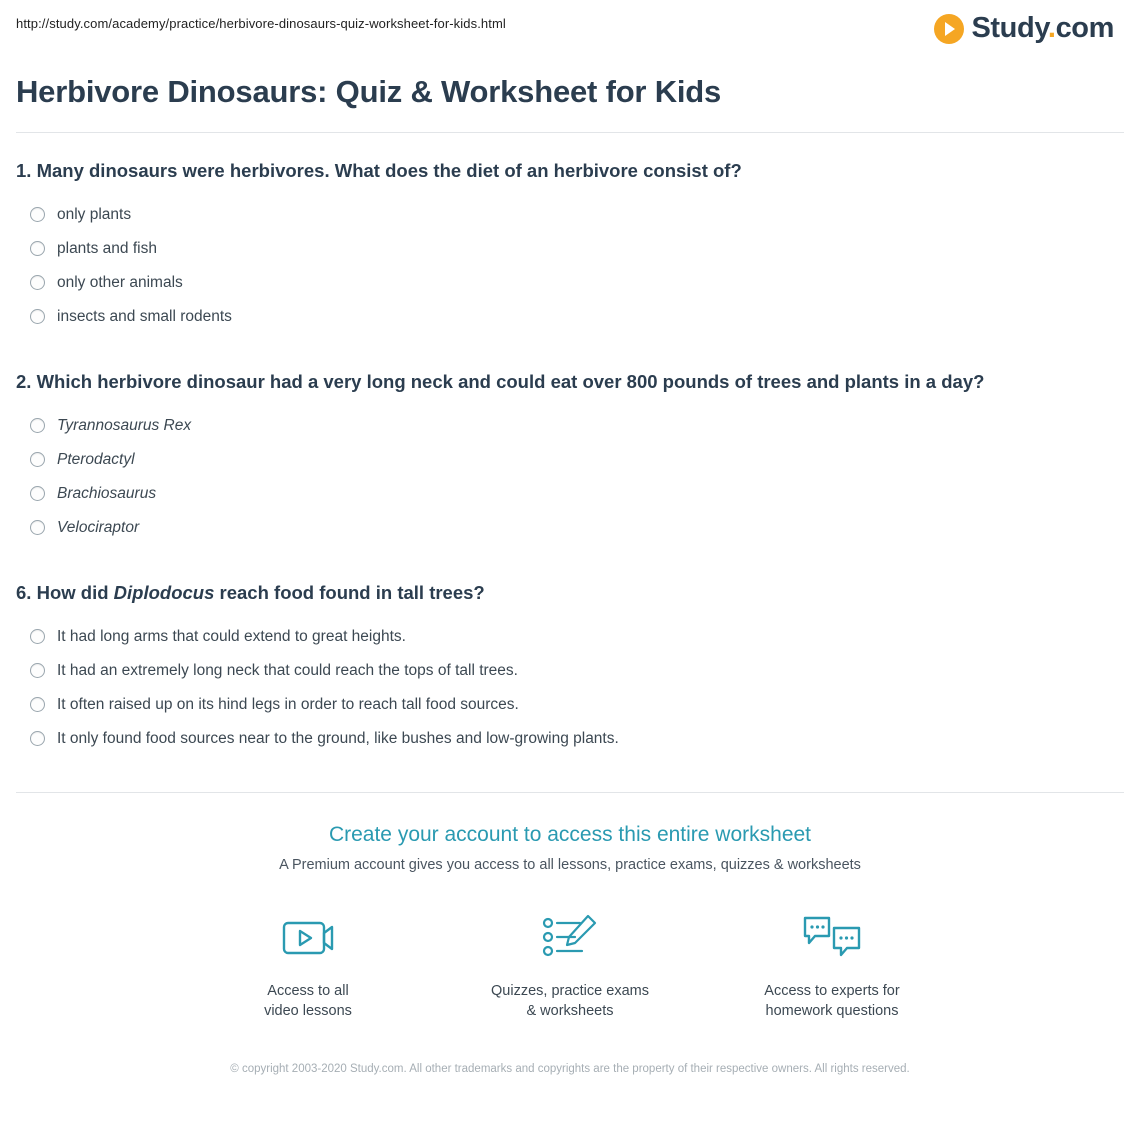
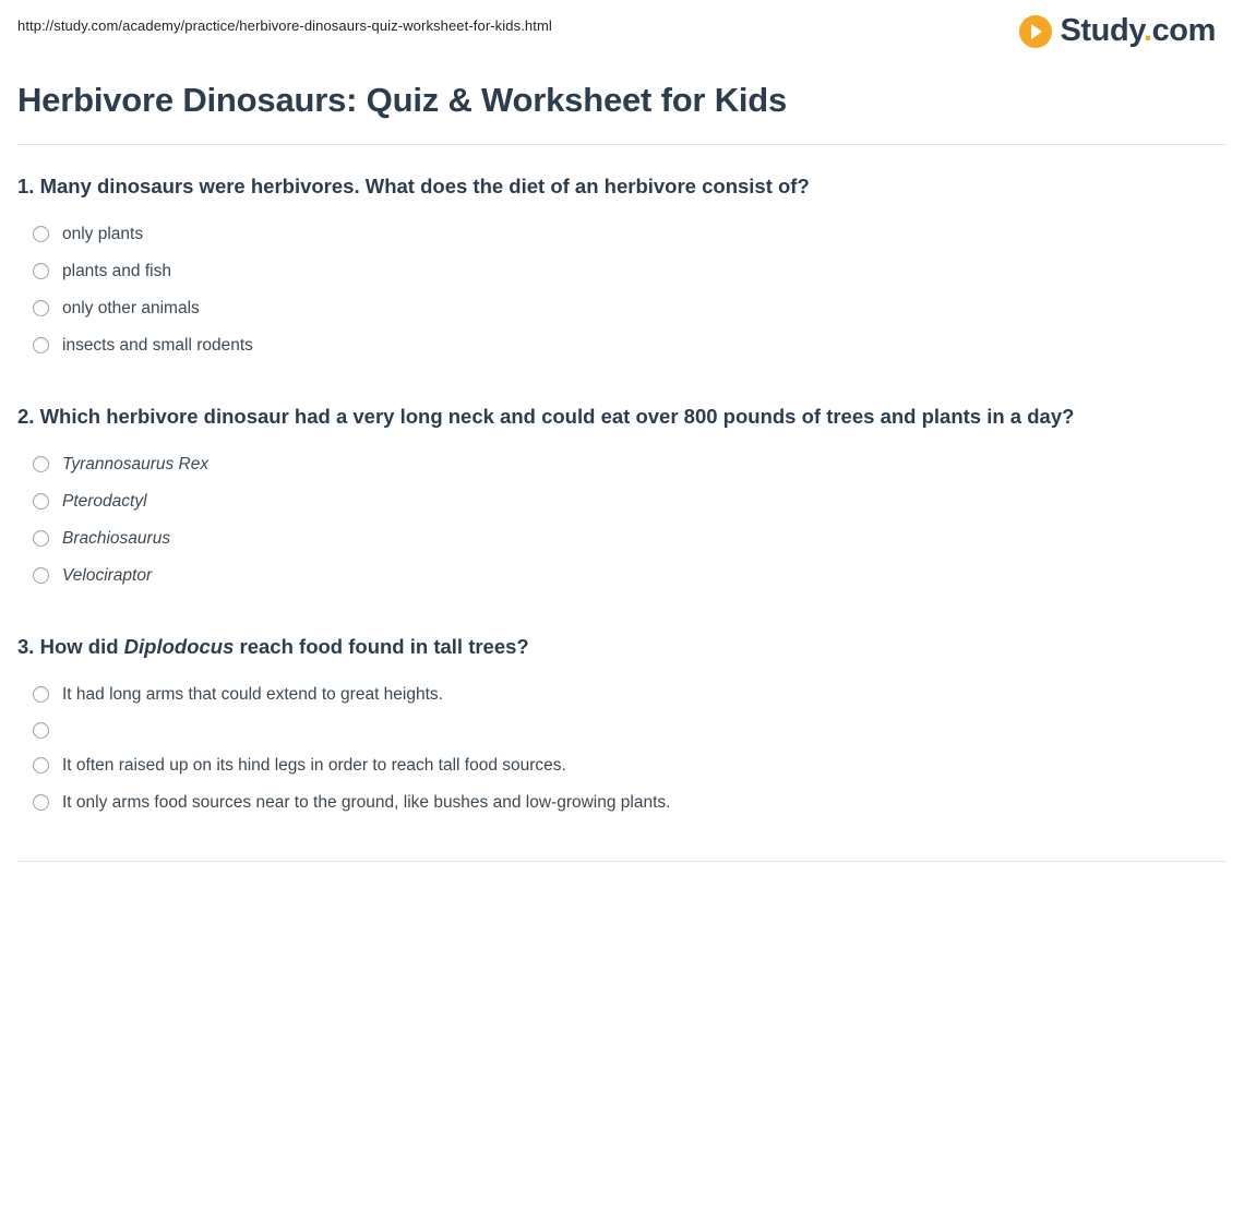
  http://study.com/academy/practice/herbivore-dinosaurs-quiz-worksheet-for-kids.html
  Study.com
  Herbivore Dinosaurs: Quiz & Worksheet for Kids
  1. Many dinosaurs were herbivores. What does the diet of an herbivore consist of?
  only plants
  plants and fish
  only other animals
  insects and small rodents
  2. Which herbivore dinosaur had a very long neck and could eat over 800 pounds of trees and plants in a day?
  Tyrannosaurus Rex
  Pterodactyl
  Brachiosaurus
  Velociraptor
- 6. How did Diplodocus reach food found in tall trees?
+ 3. How did Diplodocus reach food found in tall trees?
  It had long arms that could extend to great heights.
- It had an extremely long neck that could reach the tops of tall trees.
  It often raised up on its hind legs in order to reach tall food sources.
- It only found food sources near to the ground, like bushes and low-growing plants.
+ It only arms food sources near to the ground, like bushes and low-growing plants.
- Create your account to access this entire worksheet
- A Premium account gives you access to all lessons, practice exams, quizzes & worksheets
- Access to all
- video lessons
- Quizzes, practice exams
- & worksheets
- Access to experts for
- homework questions
- © copyright 2003-2020 Study.com. All other trademarks and copyrights are the property of their respective owners. All rights reserved.
